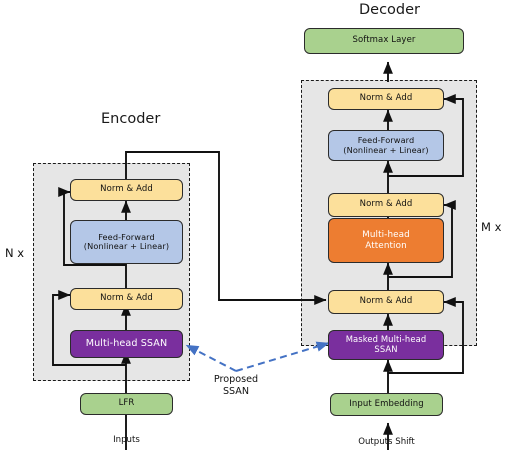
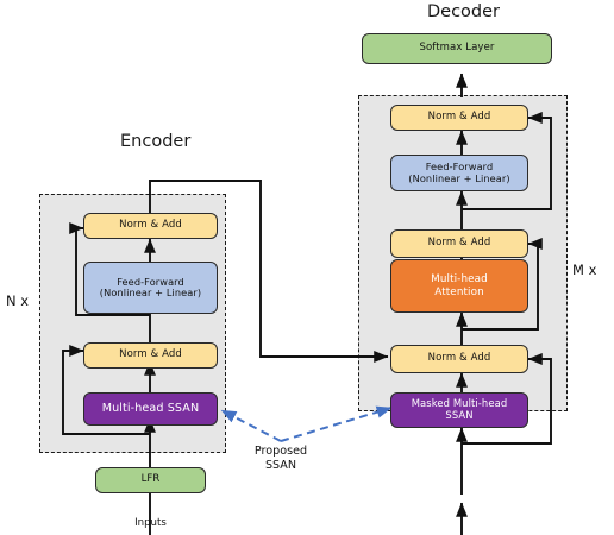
  Encoder
  Decoder
  N x
  M x
  Norm & Add
  Feed-Forward
  (Nonlinear + Linear)
  Norm & Add
  Multi-head SSAN
  LFR
  Inputs
  Softmax Layer
  Norm & Add
  Feed-Forward
  (Nonlinear + Linear)
  Norm & Add
  Multi-head
  Attention
  Norm & Add
  Masked Multi-head
  SSAN
- Input Embedding
- Outputs Shift
  Proposed
  SSAN
